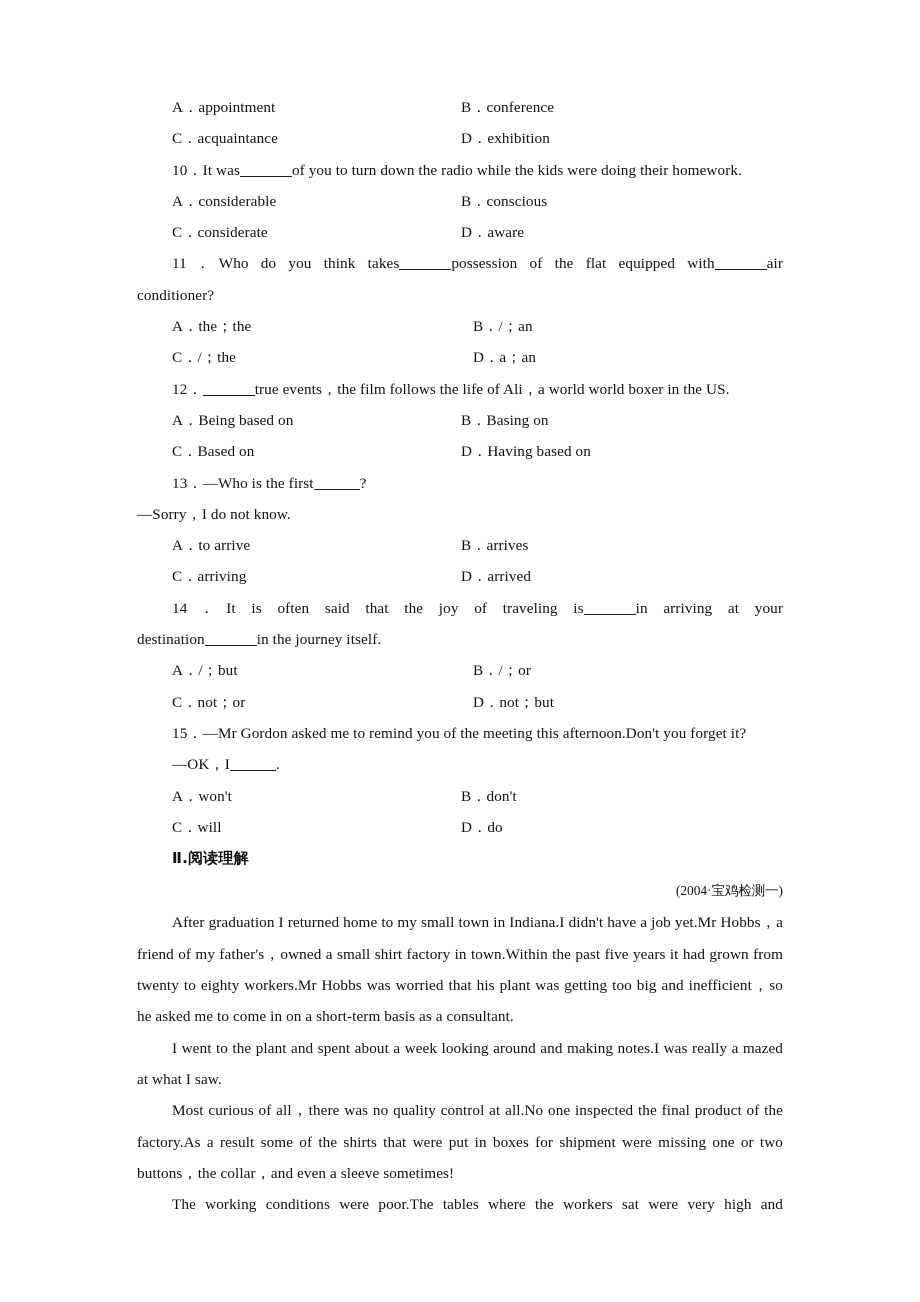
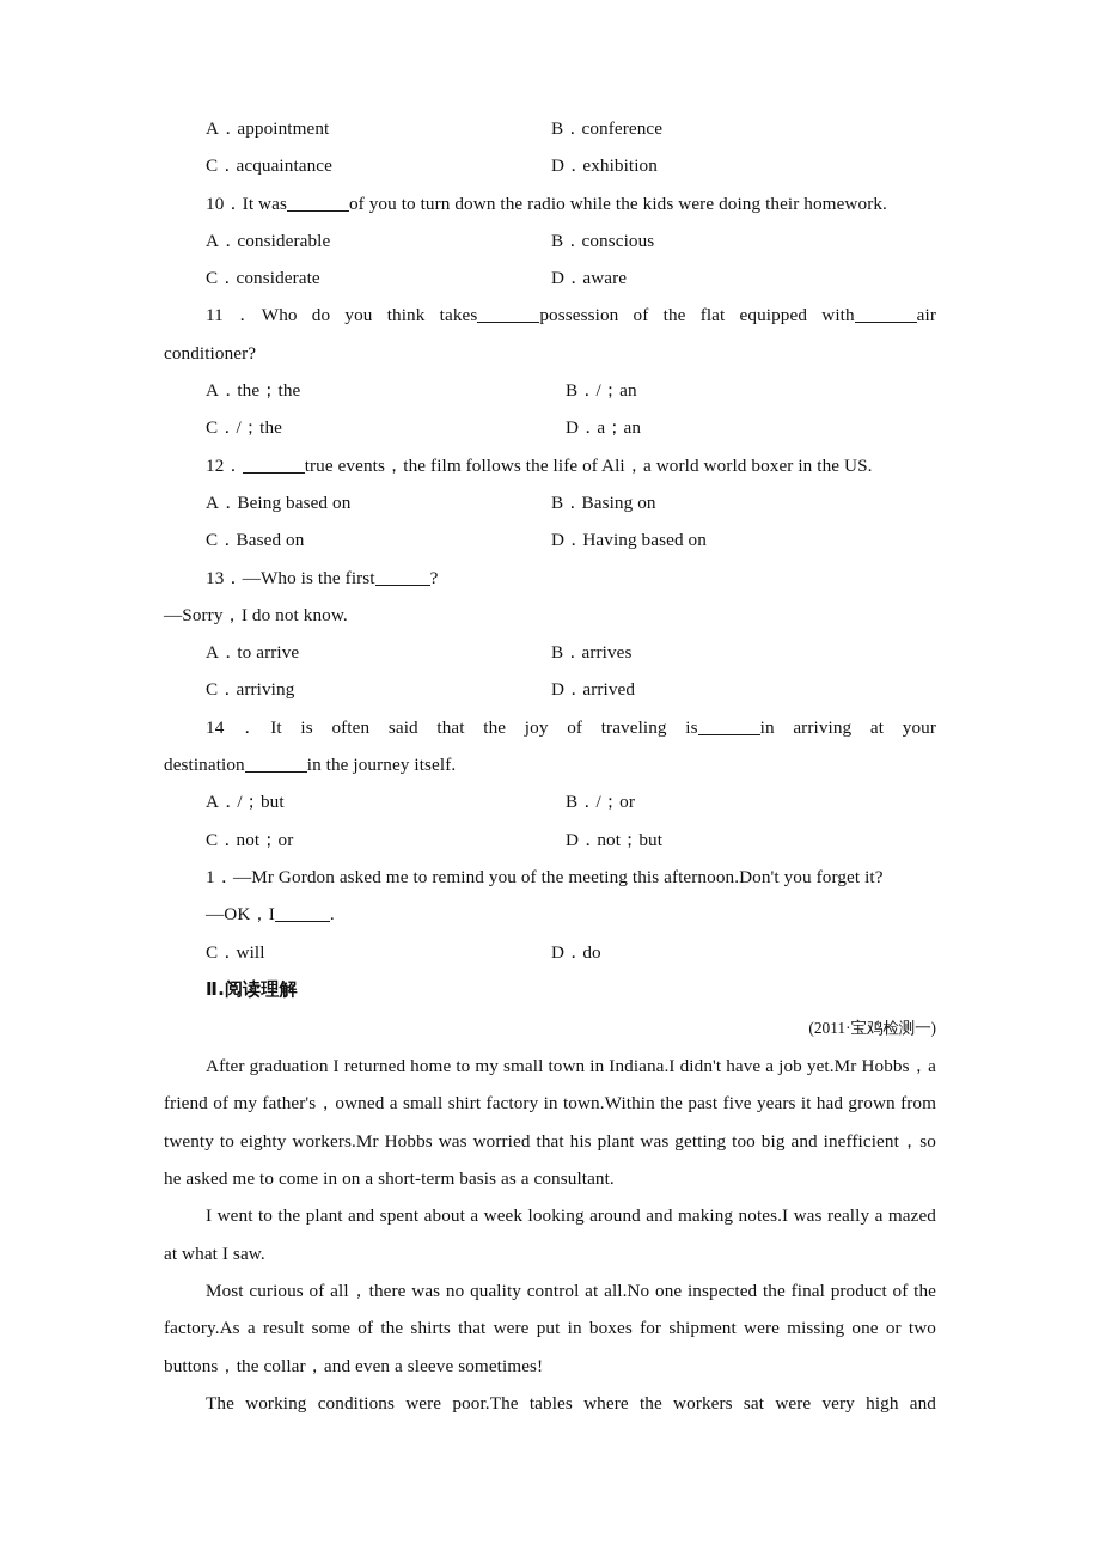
  A．appointment
  B．conference
  C．acquaintance
  D．exhibition
  10．It was of you to turn down the radio while the kids were doing their homework.
  A．considerable
  B．conscious
  C．considerate
  D．aware
  11．Who do you think takes possession of the flat equipped with air
  conditioner?
  A．the；the
  B．/；an
  C．/；the
  D．a；an
  12． true events，the film follows the life of Ali，a world world boxer in the US.
  A．Being based on
  B．Basing on
  C．Based on
  D．Having based on
  13．—Who is the first ?
  —Sorry，I do not know.
  A．to arrive
  B．arrives
  C．arriving
  D．arrived
  14．It is often said that the joy of traveling is in arriving at your
  destination in the journey itself.
  A．/；but
  B．/；or
  C．not；or
  D．not；but
- 15．—Mr Gordon asked me to remind you of the meeting this afternoon.Don't you forget it?
+ 1．—Mr Gordon asked me to remind you of the meeting this afternoon.Don't you forget it?
  —OK，I .
- A．won't
- B．don't
  C．will
  D．do
  Ⅱ.阅读理解
- (2004·宝鸡检测一)
+ (2011·宝鸡检测一)
  After graduation I returned home to my small town in Indiana.I didn't have a job yet.Mr Hobbs，a friend of my father's，owned a small shirt factory in town.Within the past five years it had grown from twenty to eighty workers.Mr Hobbs was worried that his plant was getting too big and inefficient，so he asked me to come in on a short-term basis as a consultant.
  I went to the plant and spent about a week looking around and making notes.I was really a mazed at what I saw.
  Most curious of all，there was no quality control at all.No one inspected the final product of the factory.As a result some of the shirts that were put in boxes for shipment were missing one or two buttons，the collar，and even a sleeve sometimes!
  The working conditions were poor.The tables where the workers sat were very high and
